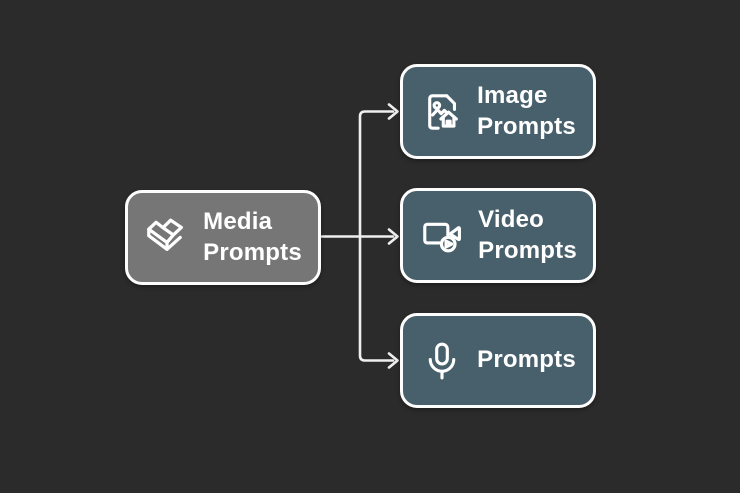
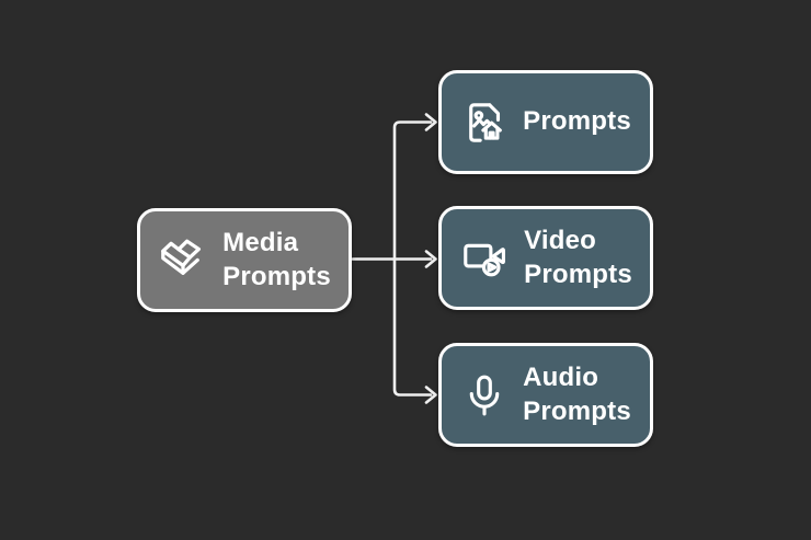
  Media
  Prompts
- Image
  Prompts
  Video
  Prompts
+ Audio
  Prompts
